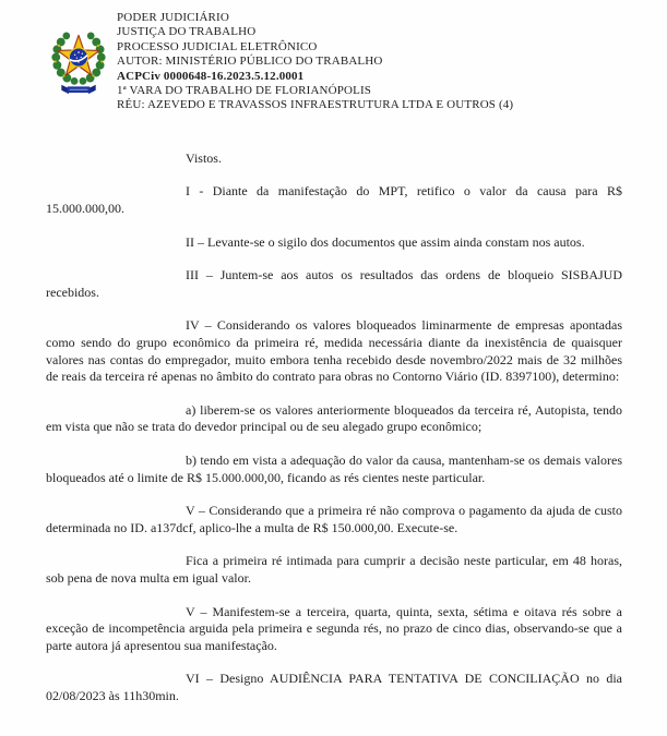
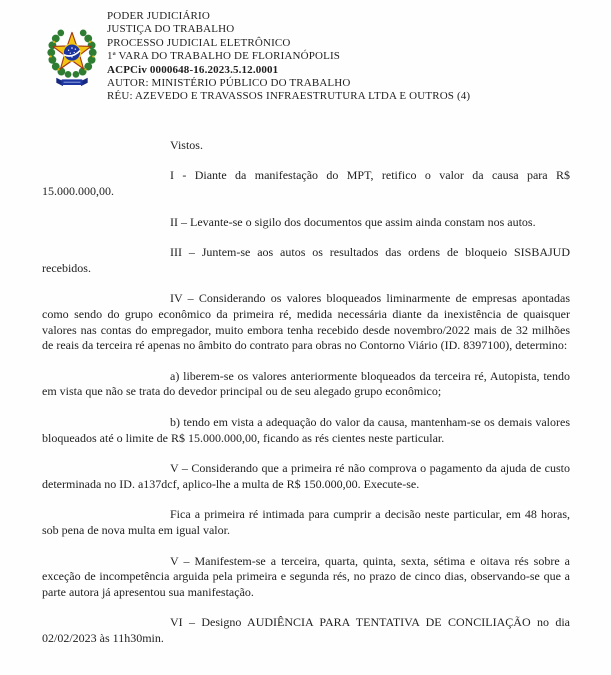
  PODER JUDICIÁRIO
  JUSTIÇA DO TRABALHO
  PROCESSO JUDICIAL ELETRÔNICO
- AUTOR: MINISTÉRIO PÚBLICO DO TRABALHO
+ 1ª VARA DO TRABALHO DE FLORIANÓPOLIS
  ACPCiv 0000648-16.2023.5.12.0001
- 1ª VARA DO TRABALHO DE FLORIANÓPOLIS
+ AUTOR: MINISTÉRIO PÚBLICO DO TRABALHO
  RÉU: AZEVEDO E TRAVASSOS INFRAESTRUTURA LTDA E OUTROS (4)
  Vistos.
  I - Diante da manifestação do MPT, retifico o valor da causa para R$ 15.000.000,00.
  II – Levante-se o sigilo dos documentos que assim ainda constam nos autos.
  III – Juntem-se aos autos os resultados das ordens de bloqueio SISBAJUD recebidos.
  IV – Considerando os valores bloqueados liminarmente de empresas apontadas como sendo do grupo econômico da primeira ré, medida necessária diante da inexistência de quaisquer valores nas contas do empregador, muito embora tenha recebido desde novembro/2022 mais de 32 milhões de reais da terceira ré apenas no âmbito do contrato para obras no Contorno Viário (ID. 8397100), determino:
  a) liberem-se os valores anteriormente bloqueados da terceira ré, Autopista, tendo em vista que não se trata do devedor principal ou de seu alegado grupo econômico;
  b) tendo em vista a adequação do valor da causa, mantenham-se os demais valores bloqueados até o limite de R$ 15.000.000,00, ficando as rés cientes neste particular.
  V – Considerando que a primeira ré não comprova o pagamento da ajuda de custo determinada no ID. a137dcf, aplico-lhe a multa de R$ 150.000,00. Execute-se.
  Fica a primeira ré intimada para cumprir a decisão neste particular, em 48 horas, sob pena de nova multa em igual valor.
  V – Manifestem-se a terceira, quarta, quinta, sexta, sétima e oitava rés sobre a exceção de incompetência arguida pela primeira e segunda rés, no prazo de cinco dias, observando-se que a parte autora já apresentou sua manifestação.
- VI – Designo AUDIÊNCIA PARA TENTATIVA DE CONCILIAÇÃO no dia 02/08/2023 às 11h30min.
+ VI – Designo AUDIÊNCIA PARA TENTATIVA DE CONCILIAÇÃO no dia 02/02/2023 às 11h30min.
